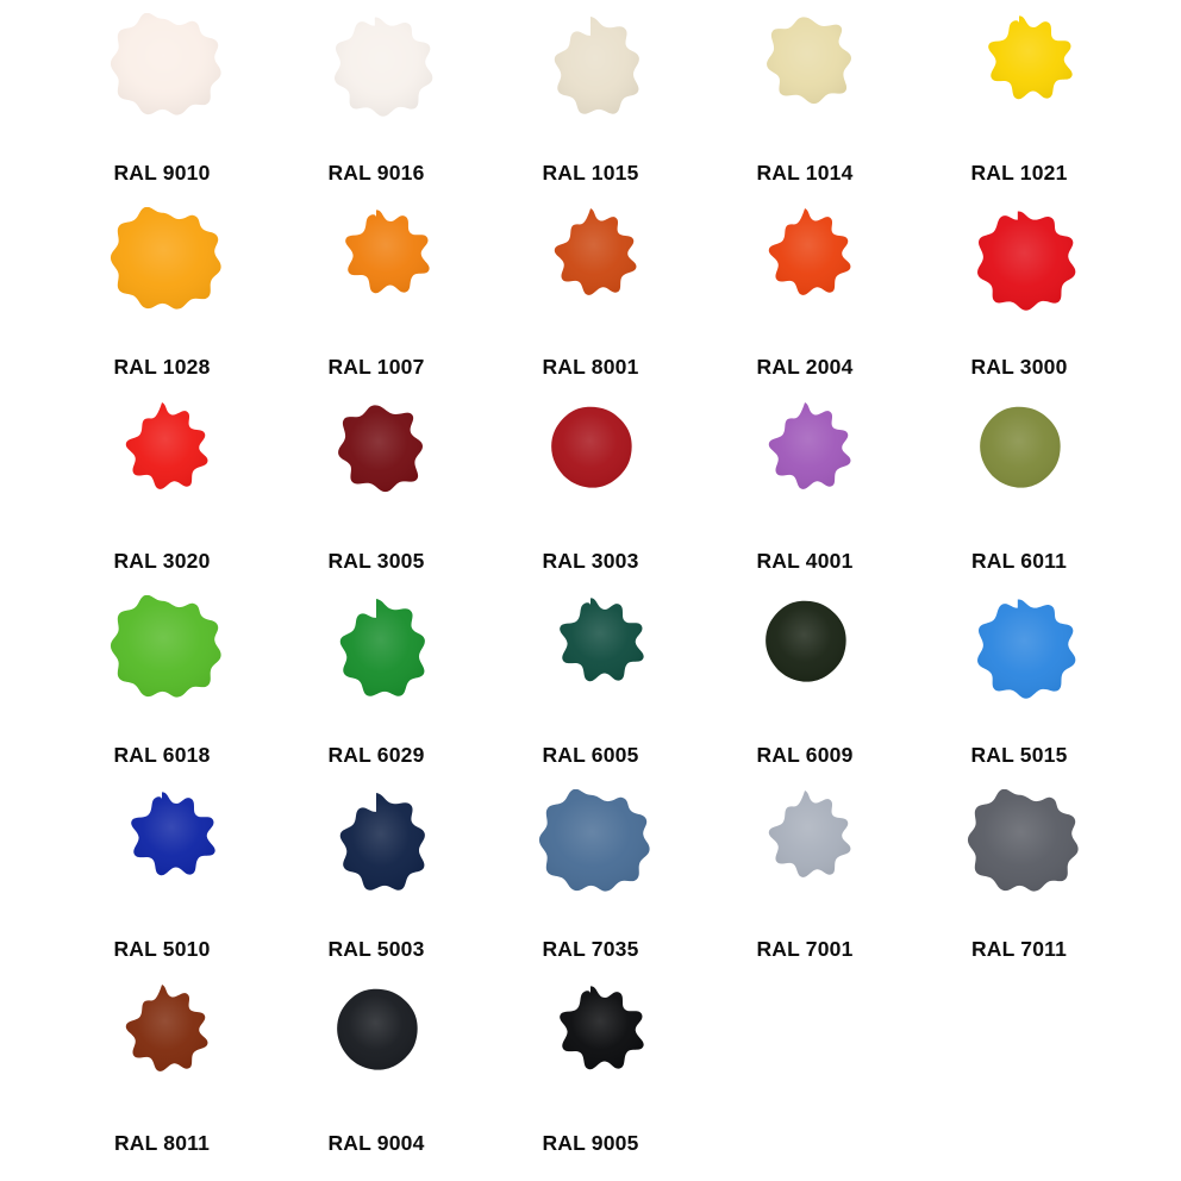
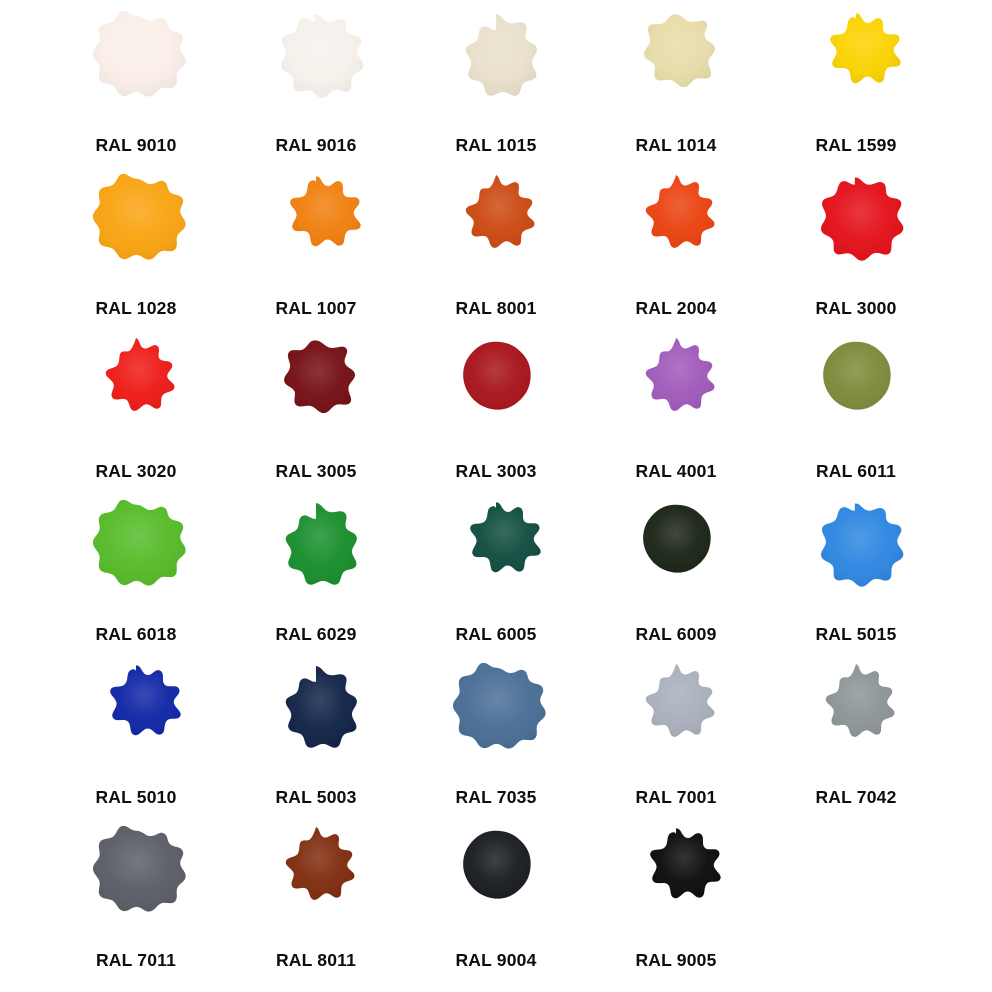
  RAL 9010
  RAL 9016
  RAL 1015
  RAL 1014
- RAL 1021
+ RAL 1599
  RAL 1028
  RAL 1007
  RAL 8001
  RAL 2004
  RAL 3000
  RAL 3020
  RAL 3005
  RAL 3003
  RAL 4001
  RAL 6011
  RAL 6018
  RAL 6029
  RAL 6005
  RAL 6009
  RAL 5015
  RAL 5010
  RAL 5003
  RAL 7035
  RAL 7001
+ RAL 7042
  RAL 7011
  RAL 8011
  RAL 9004
  RAL 9005
